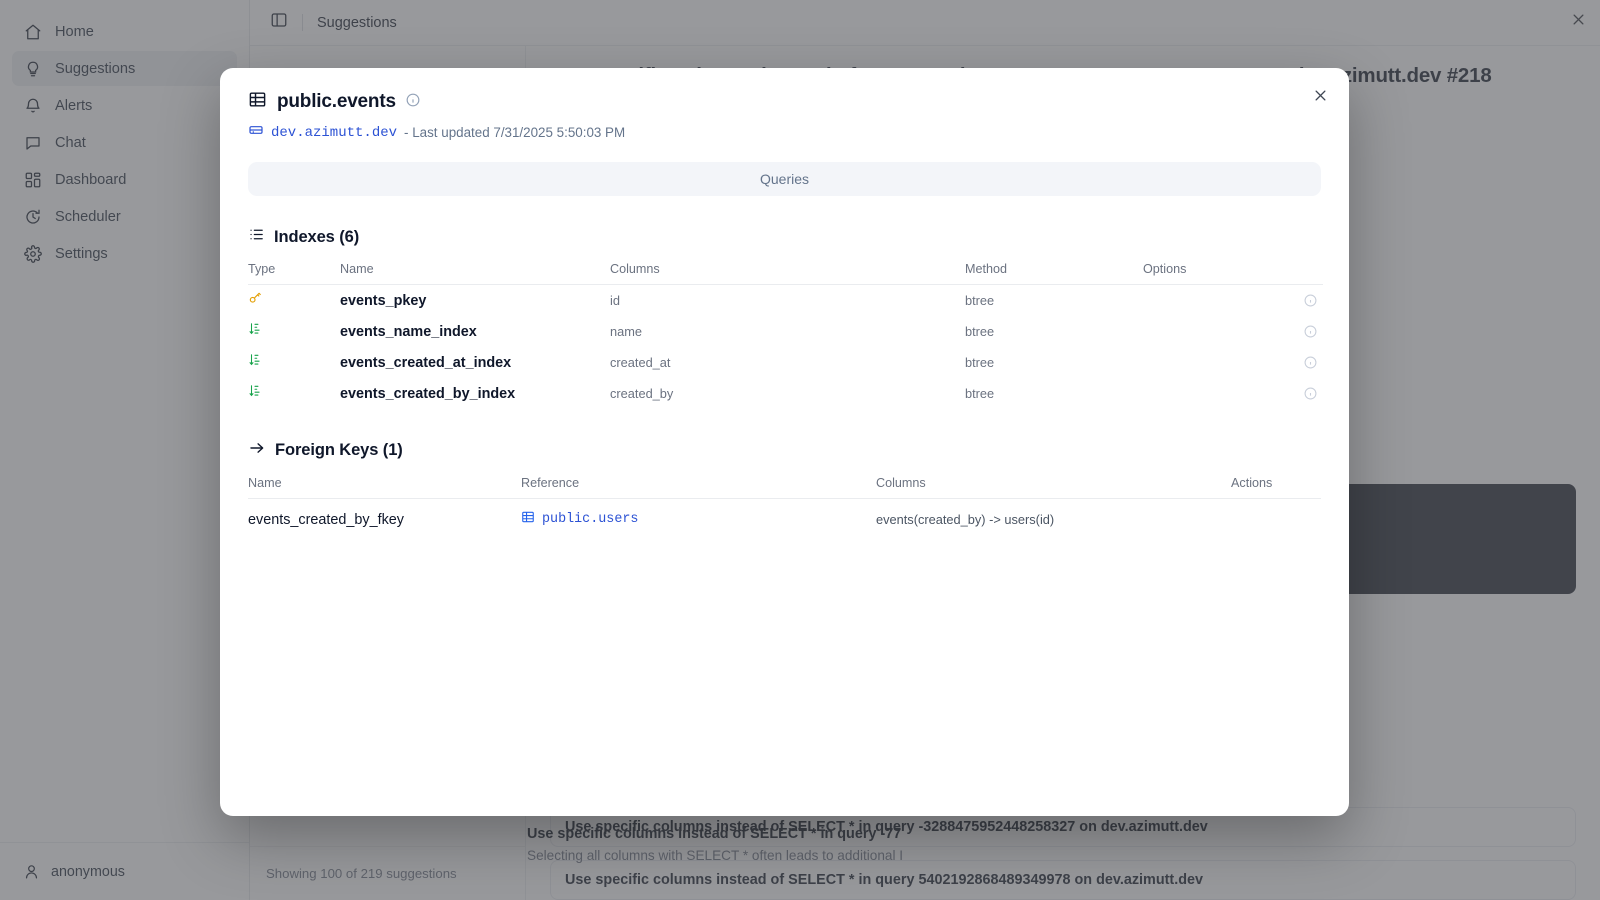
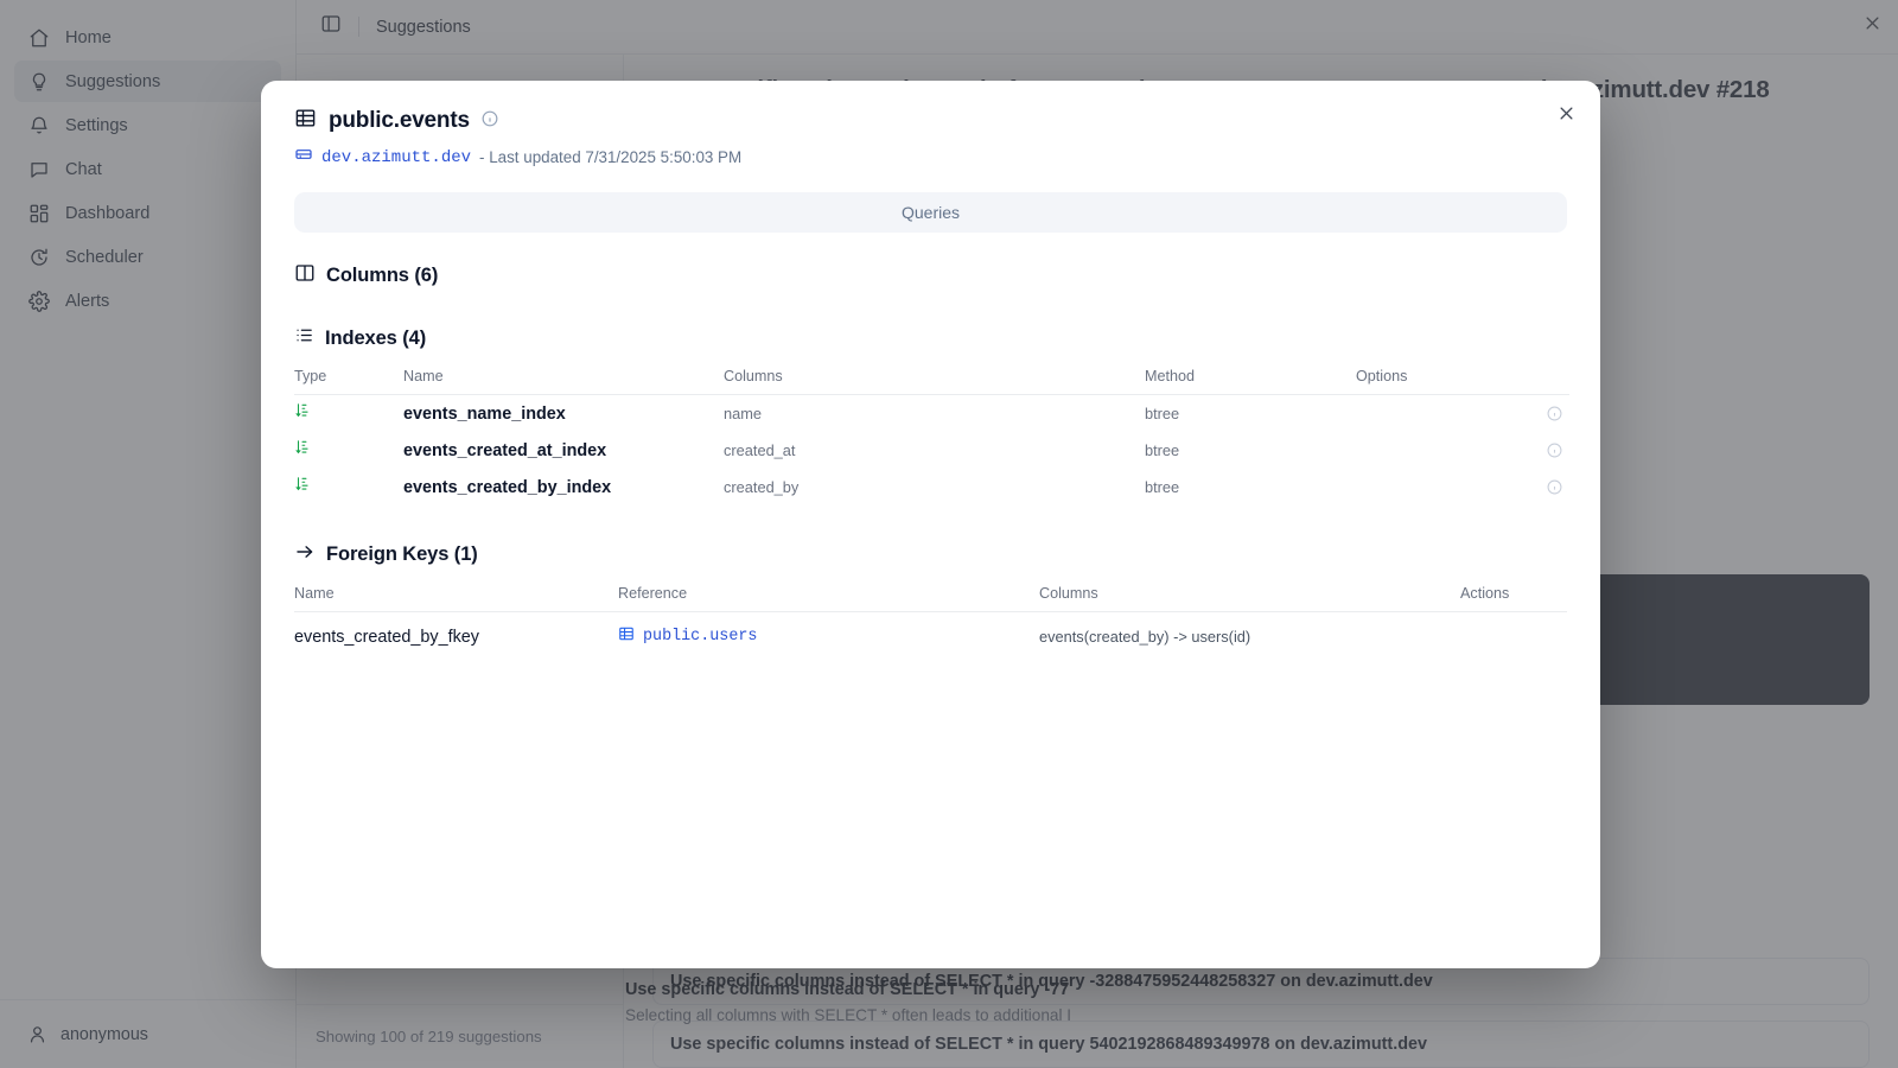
  Home
  Suggestions
- Alerts
+ Settings
  Chat
  Dashboard
  Scheduler
- Settings
+ Alerts
  anonymous
  Suggestions
  Showing 100 of 219 suggestions
  Use specific columns instead of SELECT * in query -3288475952448258327 on dev.azimutt.dev
  Use specific columns instead of SELECT * in query 5402192868489349978 on dev.azimutt.dev
  Use specific columns instead of SELECT * in query -77
  Selecting all columns with SELECT * often leads to additional I
  public.events
  dev.azimutt.dev
  - Last updated 7/31/2025 5:50:03 PM
  Queries
+ Columns (6)
- Indexes (6)
+ Indexes (4)
  Type	Name	Columns	Method	Options
- 	events_pkey	id	btree
  	events_name_index	name	btree
  	events_created_at_index	created_at	btree
  	events_created_by_index	created_by	btree
  Foreign Keys (1)
  Name	Reference	Columns	Actions
  events_created_by_fkey	public.users	events(created_by) -> users(id)
